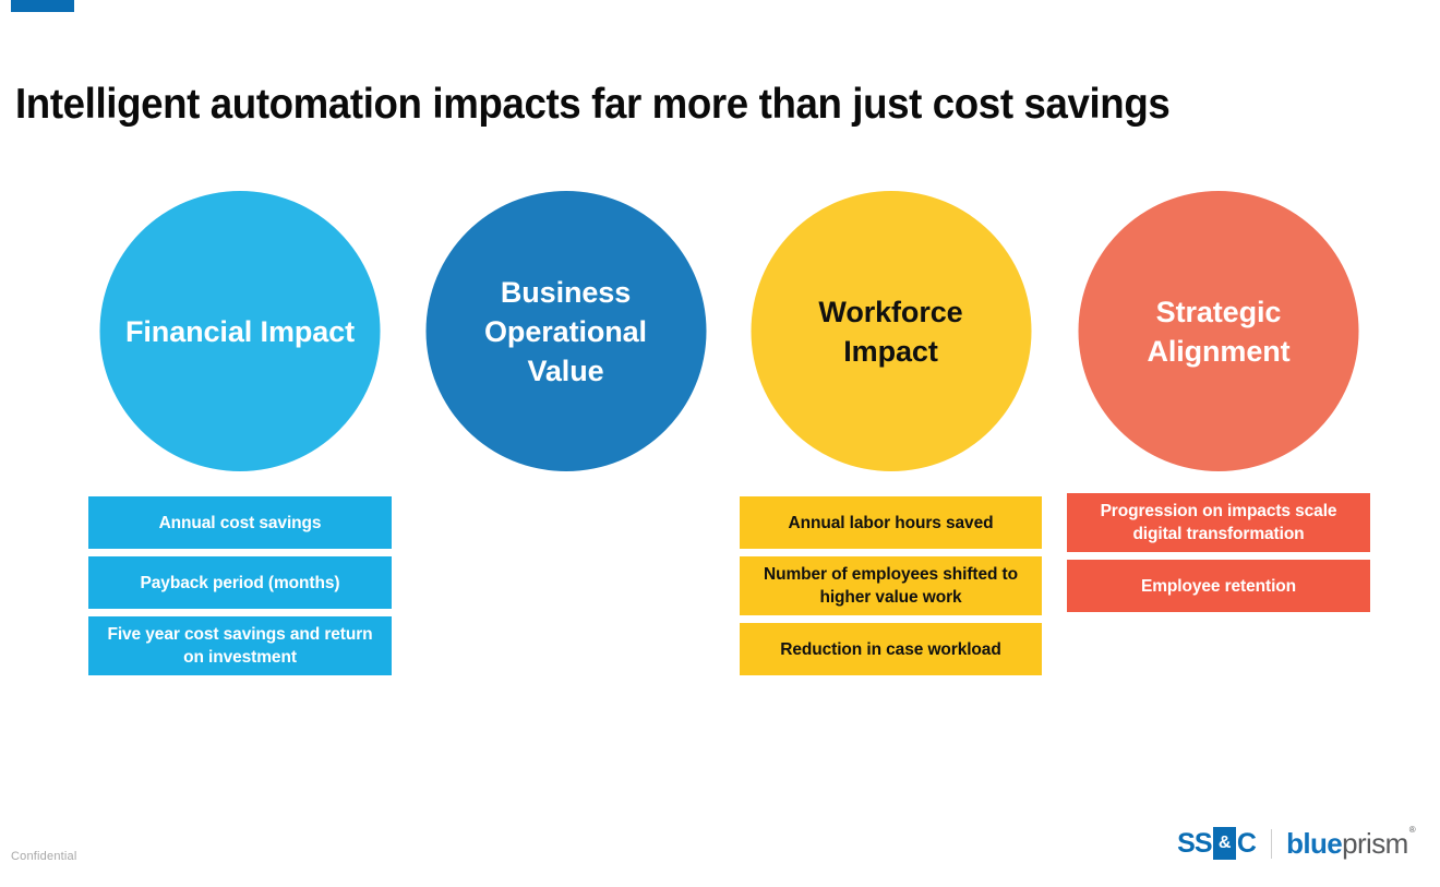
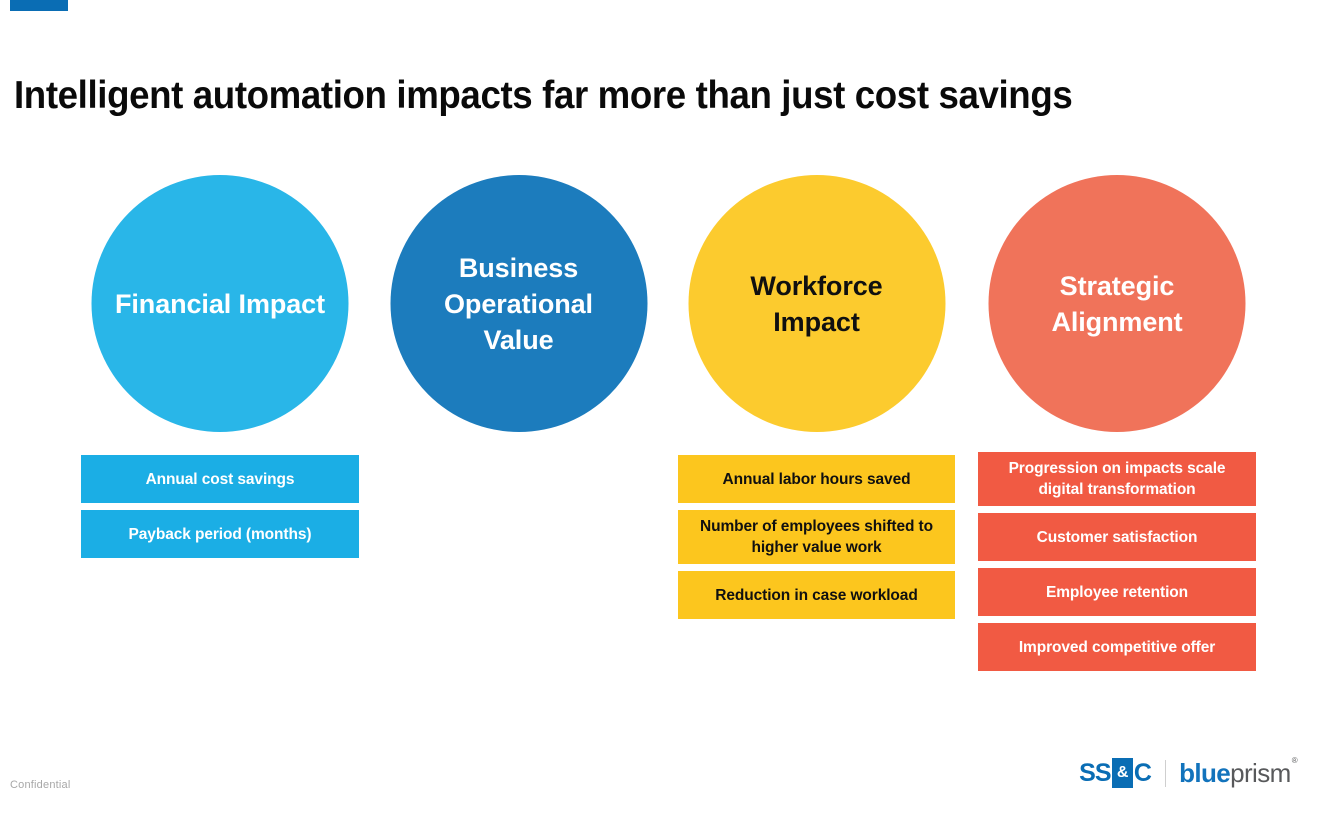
  Intelligent automation impacts far more than just cost savings
  Financial Impact
  Annual cost savings
  Payback period (months)
- Five year cost savings and return on investment
  Business Operational Value
  Workforce Impact
  Annual labor hours saved
  Number of employees shifted to higher value work
  Reduction in case workload
  Strategic Alignment
  Progression on impacts scale digital transformation
+ Customer satisfaction
  Employee retention
+ Improved competitive offer
  Confidential
  SS
  &
  C
  blueprism®
